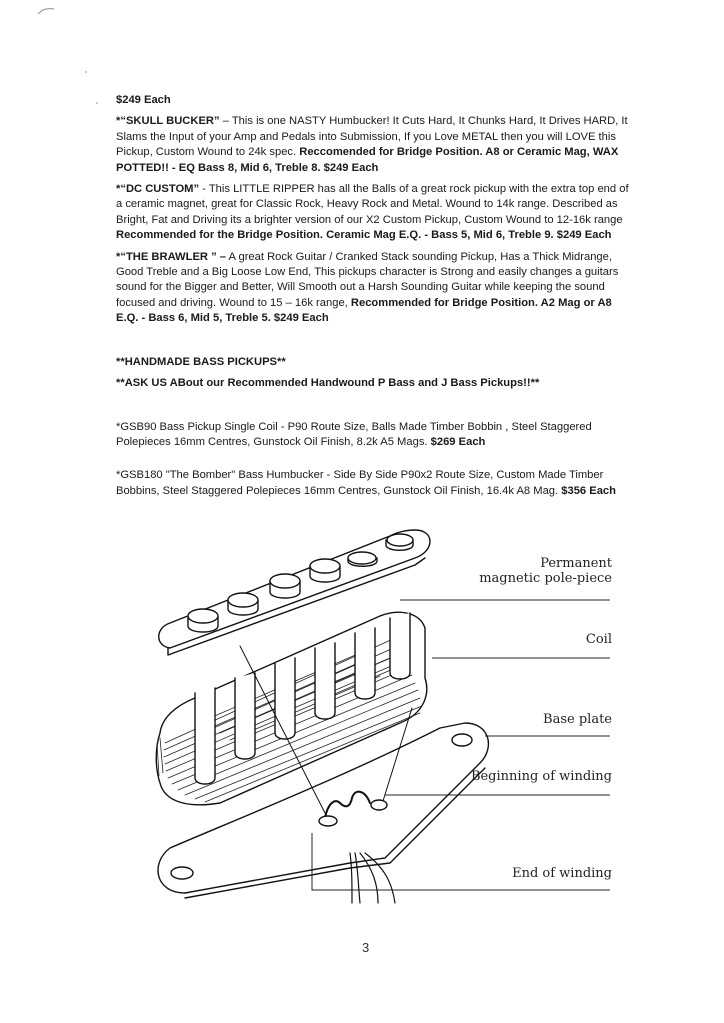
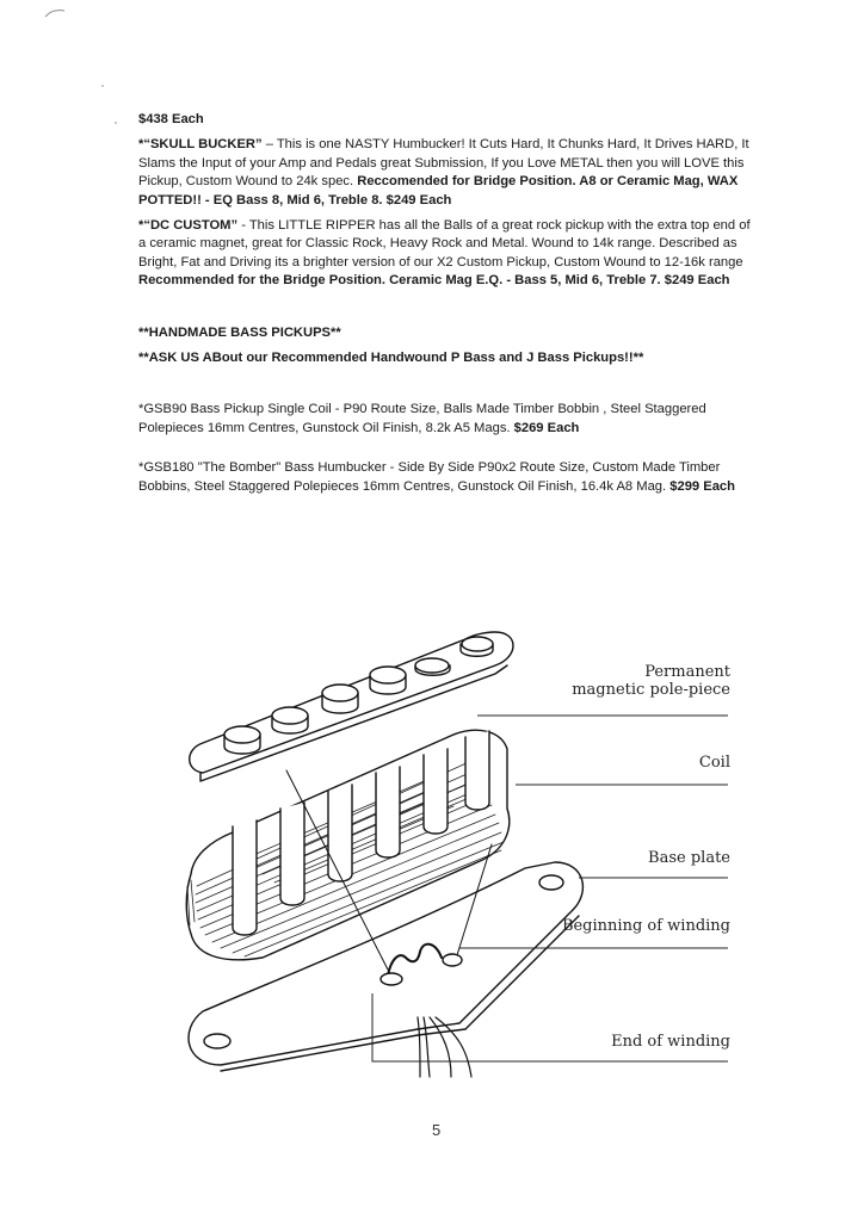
- $249 Each
+ $438 Each
- *“SKULL BUCKER” – This is one NASTY Humbucker! It Cuts Hard, It Chunks Hard, It Drives HARD, It Slams the Input of your Amp and Pedals into Submission, If you Love METAL then you will LOVE this Pickup, Custom Wound to 24k spec. Reccomended for Bridge Position. A8 or Ceramic Mag, WAX POTTED!! - EQ Bass 8, Mid 6, Treble 8. $249 Each
+ *“SKULL BUCKER” – This is one NASTY Humbucker! It Cuts Hard, It Chunks Hard, It Drives HARD, It Slams the Input of your Amp and Pedals great Submission, If you Love METAL then you will LOVE this Pickup, Custom Wound to 24k spec. Reccomended for Bridge Position. A8 or Ceramic Mag, WAX POTTED!! - EQ Bass 8, Mid 6, Treble 8. $249 Each
- *“DC CUSTOM” - This LITTLE RIPPER has all the Balls of a great rock pickup with the extra top end of a ceramic magnet, great for Classic Rock, Heavy Rock and Metal. Wound to 14k range. Described as Bright, Fat and Driving its a brighter version of our X2 Custom Pickup, Custom Wound to 12-16k range Recommended for the Bridge Position. Ceramic Mag E.Q. - Bass 5, Mid 6, Treble 9. $249 Each
+ *“DC CUSTOM” - This LITTLE RIPPER has all the Balls of a great rock pickup with the extra top end of a ceramic magnet, great for Classic Rock, Heavy Rock and Metal. Wound to 14k range. Described as Bright, Fat and Driving its a brighter version of our X2 Custom Pickup, Custom Wound to 12-16k range Recommended for the Bridge Position. Ceramic Mag E.Q. - Bass 5, Mid 6, Treble 7. $249 Each
- *“THE BRAWLER ” – A great Rock Guitar / Cranked Stack sounding Pickup, Has a Thick Midrange, Good Treble and a Big Loose Low End, This pickups character is Strong and easily changes a guitars sound for the Bigger and Better, Will Smooth out a Harsh Sounding Guitar while keeping the sound focused and driving. Wound to 15 – 16k range, Recommended for Bridge Position. A2 Mag or A8 E.Q. - Bass 6, Mid 5, Treble 5. $249 Each
  **HANDMADE BASS PICKUPS**
  **ASK US ABout our Recommended Handwound P Bass and J Bass Pickups!!**
  *GSB90 Bass Pickup Single Coil - P90 Route Size, Balls Made Timber Bobbin , Steel Staggered Polepieces 16mm Centres, Gunstock Oil Finish, 8.2k A5 Mags. $269 Each
- *GSB180 "The Bomber" Bass Humbucker - Side By Side P90x2 Route Size, Custom Made Timber Bobbins, Steel Staggered Polepieces 16mm Centres, Gunstock Oil Finish, 16.4k A8 Mag. $356 Each
+ *GSB180 "The Bomber" Bass Humbucker - Side By Side P90x2 Route Size, Custom Made Timber Bobbins, Steel Staggered Polepieces 16mm Centres, Gunstock Oil Finish, 16.4k A8 Mag. $299 Each
  Permanent
  magnetic pole-piece
  Coil
  Base plate
  Beginning of winding
  End of winding
- 3
+ 5
